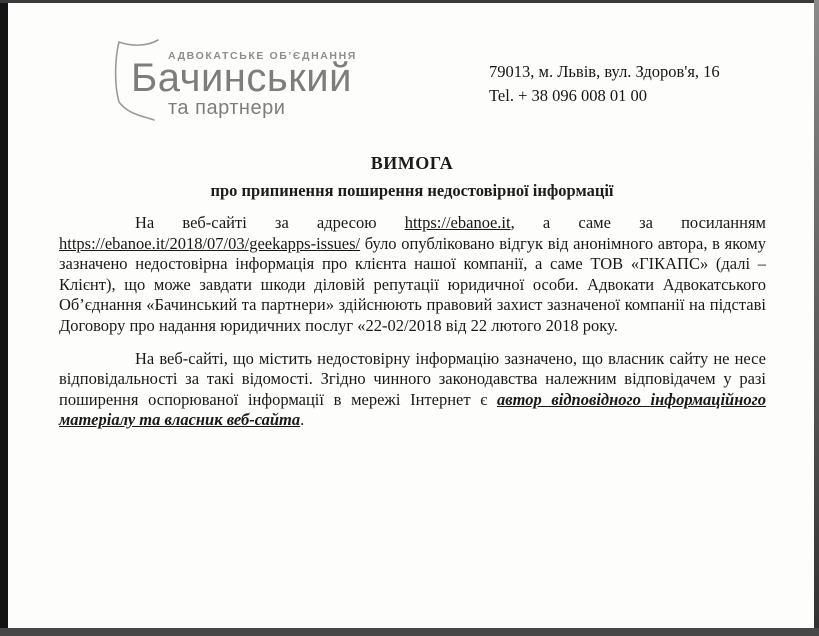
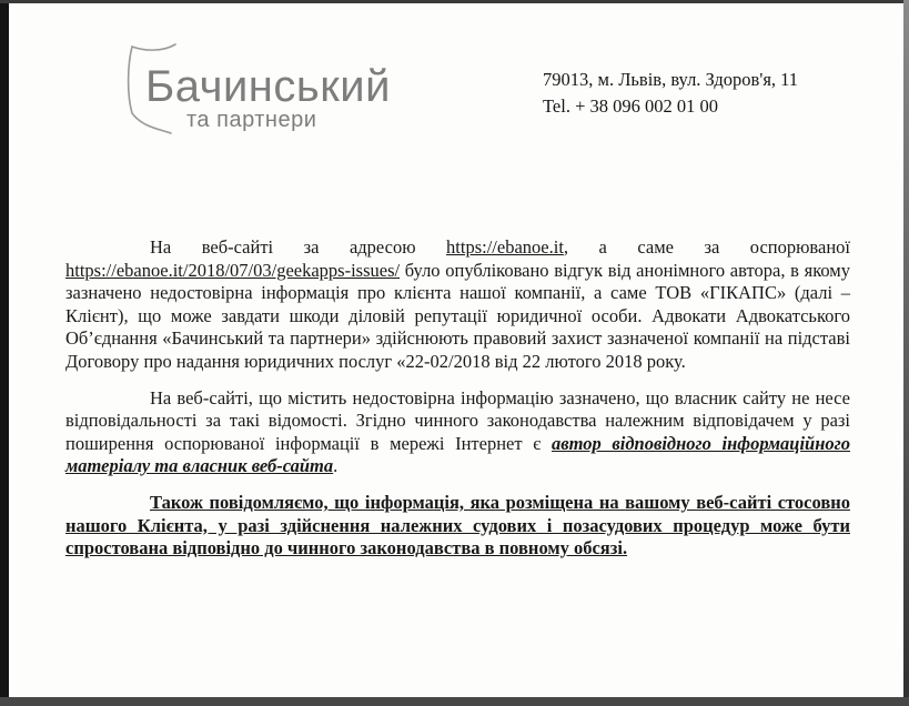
- АДВОКАТСЬКЕ ОБ’ЄДНАННЯ
  Бачинський
  та партнери
- 79013, м. Львів, вул. Здоров'я, 16
+ 79013, м. Львів, вул. Здоров'я, 11
- Tel. + 38 096 008 01 00
+ Tel. + 38 096 002 01 00
- ВИМОГА
- про припинення поширення недостовірної інформації
- На веб-сайті за адресою https://ebanoe.it, а саме за посиланням https://ebanoe.it/2018/07/03/geekapps-issues/ було опубліковано відгук від анонімного автора, в якому зазначено недостовірна інформація про клієнта нашої компанії, а саме ТОВ «ГІКАПС» (далі – Клієнт), що може завдати шкоди діловій репутації юридичної особи. Адвокати Адвокатського Об’єднання «Бачинський та партнери» здійснюють правовий захист зазначеної компанії на підставі Договору про надання юридичних послуг «22-02/2018 від 22 лютого 2018 року.
+ На веб-сайті за адресою https://ebanoe.it, а саме за оспорюваної https://ebanoe.it/2018/07/03/geekapps-issues/ було опубліковано відгук від анонімного автора, в якому зазначено недостовірна інформація про клієнта нашої компанії, а саме ТОВ «ГІКАПС» (далі – Клієнт), що може завдати шкоди діловій репутації юридичної особи. Адвокати Адвокатського Об’єднання «Бачинський та партнери» здійснюють правовий захист зазначеної компанії на підставі Договору про надання юридичних послуг «22-02/2018 від 22 лютого 2018 року.
- На веб-сайті, що містить недостовірну інформацію зазначено, що власник сайту не несе відповідальності за такі відомості. Згідно чинного законодавства належним відповідачем у разі поширення оспорюваної інформації в мережі Інтернет є автор відповідного інформаційного матеріалу та власник веб-сайта.
+ На веб-сайті, що містить недостовірна інформацію зазначено, що власник сайту не несе відповідальності за такі відомості. Згідно чинного законодавства належним відповідачем у разі поширення оспорюваної інформації в мережі Інтернет є автор відповідного інформаційного матеріалу та власник веб-сайта.
+ Також повідомляємо, що інформація, яка розміщена на вашому веб-сайті стосовно нашого Клієнта, у разі здійснення належних судових і позасудових процедур може бути спростована відповідно до чинного законодавства в повному обсязі.
